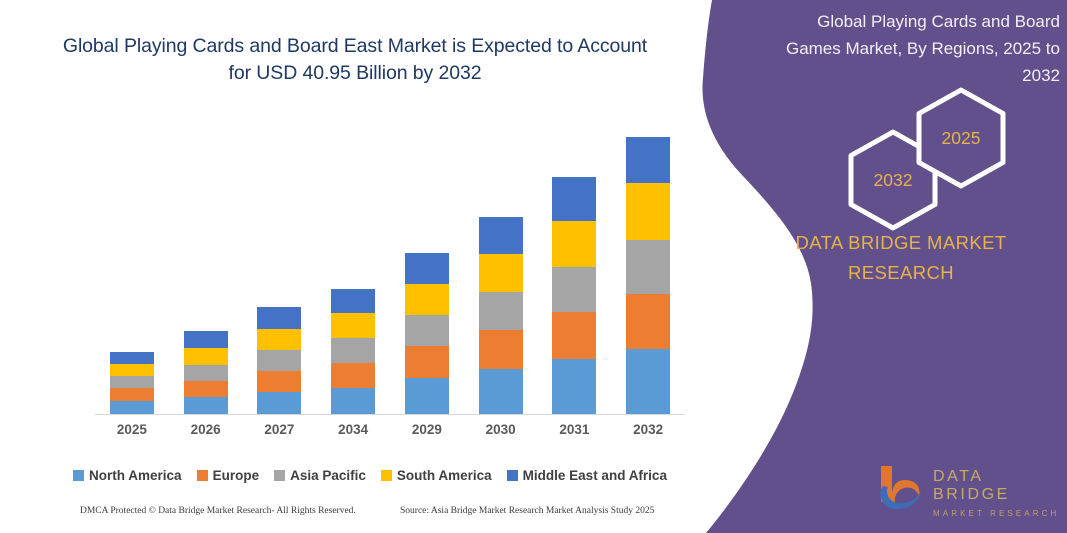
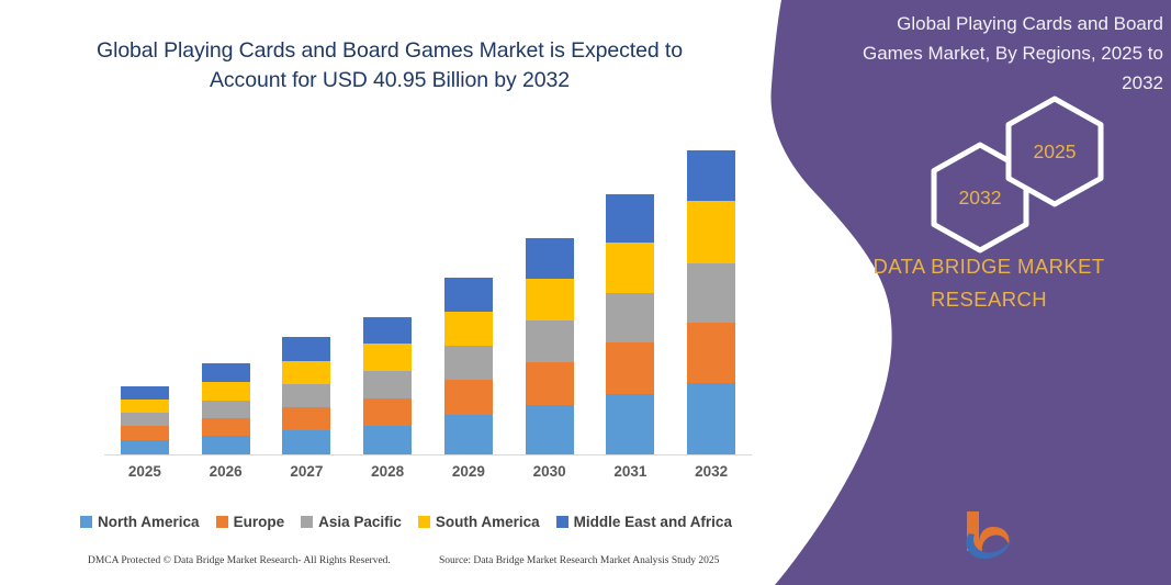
- Global Playing Cards and Board East Market is Expected to Account for USD 40.95 Billion by 2032
+ Global Playing Cards and Board Games Market is Expected to Account for USD 40.95 Billion by 2032
  2025
  2026
  2027
- 2034
+ 2028
  2029
  2030
  2031
  2032
  North America
  Europe
  Asia Pacific
  South America
  Middle East and Africa
  DMCA Protected © Data Bridge Market Research- All Rights Reserved.
- Source: Asia Bridge Market Research Market Analysis Study 2025
+ Source: Data Bridge Market Research Market Analysis Study 2025
  Global Playing Cards and Board Games Market, By Regions, 2025 to 2032
  2032
  2025
  DATA BRIDGE MARKET RESEARCH
- DATA BRIDGE
- MARKET RESEARCH
